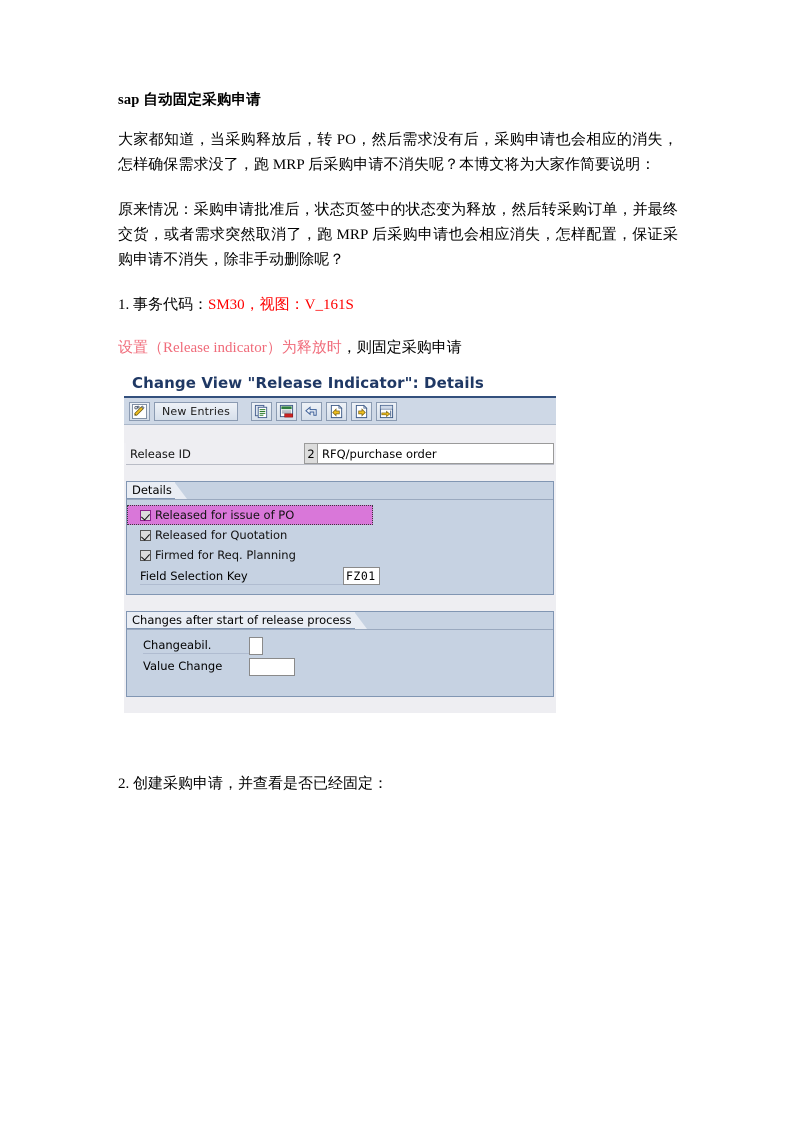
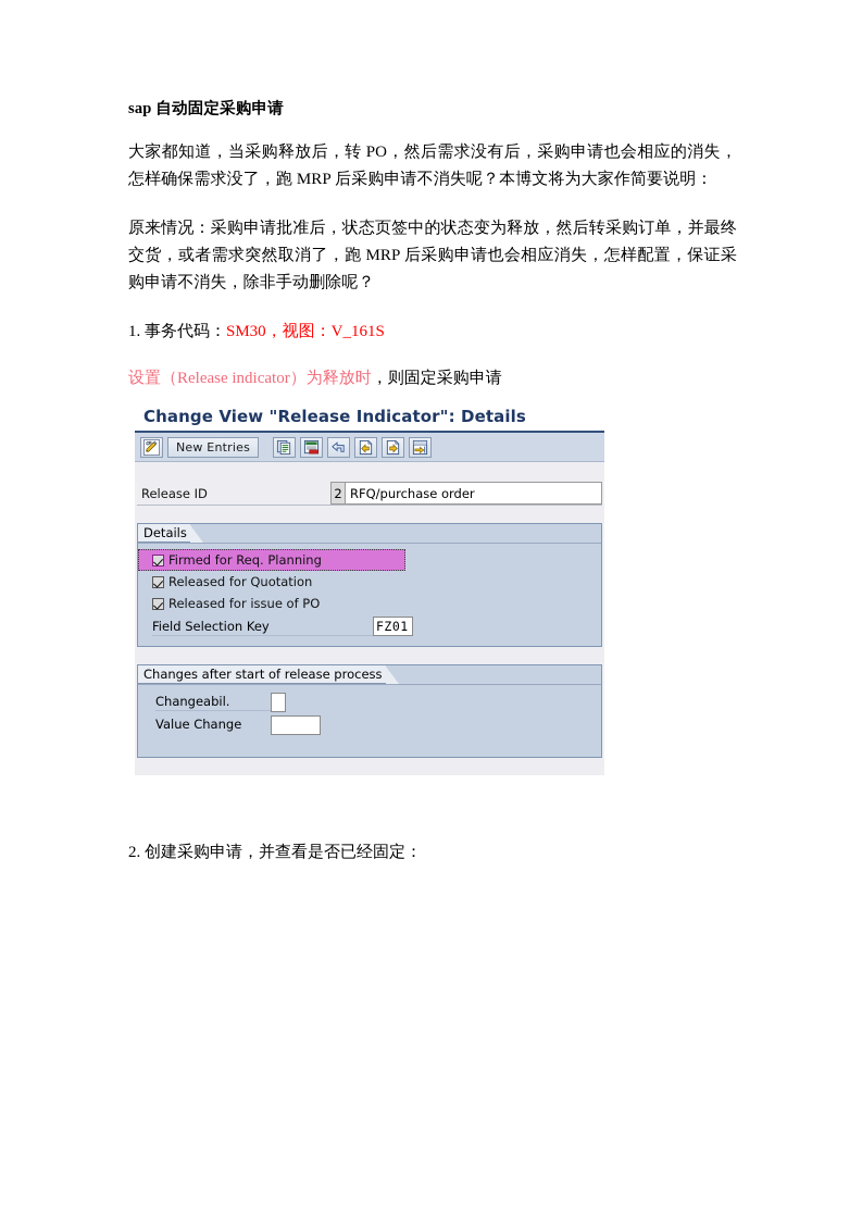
  sap 自动固定采购申请
  大家都知道，当采购释放后，转 PO，然后需求没有后，采购申请也会相应的消失，怎样确保需求没了，跑 MRP 后采购申请不消失呢？本博文将为大家作简要说明：
  原来情况：采购申请批准后，状态页签中的状态变为释放，然后转采购订单，并最终交货，或者需求突然取消了，跑 MRP 后采购申请也会相应消失，怎样配置，保证采购申请不消失，除非手动删除呢？
  1. 事务代码：SM30，视图：V_161S
  设置（Release indicator）为释放时，则固定采购申请
  Change View "Release Indicator": Details
  New Entries
  Release ID
  2
  RFQ/purchase order
  Details
- Released for issue of PO
+ Firmed for Req. Planning
  Released for Quotation
- Firmed for Req. Planning
+ Released for issue of PO
  Field Selection Key
  FZ01
  Changes after start of release process
  Changeabil.
  Value Change
  2. 创建采购申请，并查看是否已经固定：
